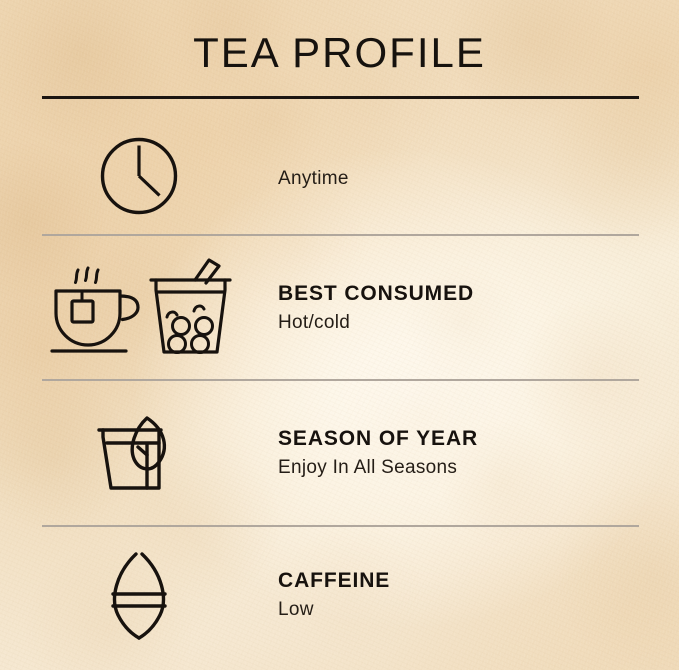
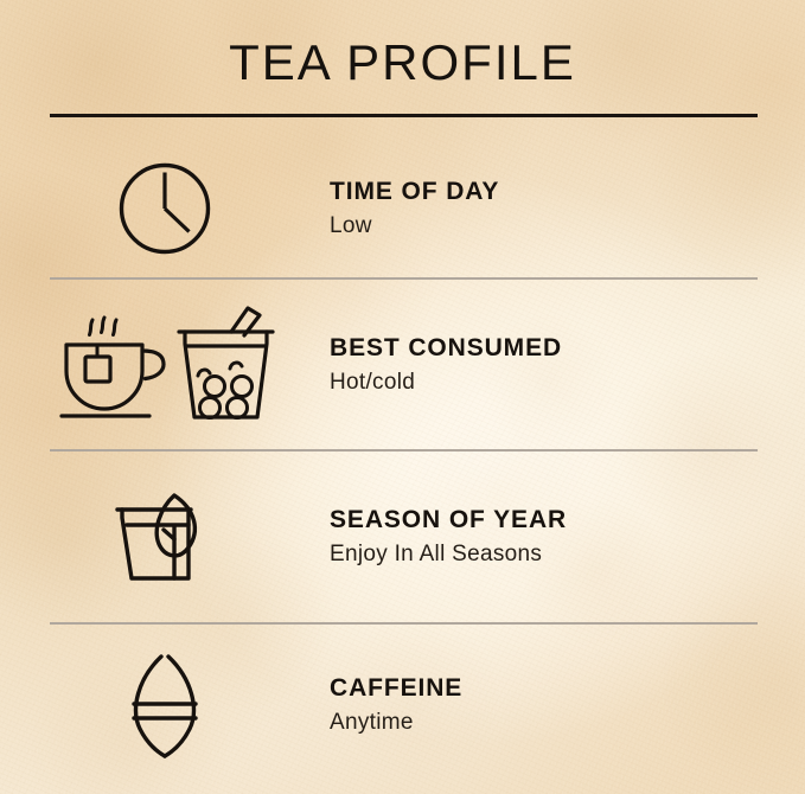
  TEA PROFILE
+ TIME OF DAY
- Anytime
+ Low
  BEST CONSUMED
  Hot/cold
  SEASON OF YEAR
  Enjoy In All Seasons
  CAFFEINE
- Low
+ Anytime
